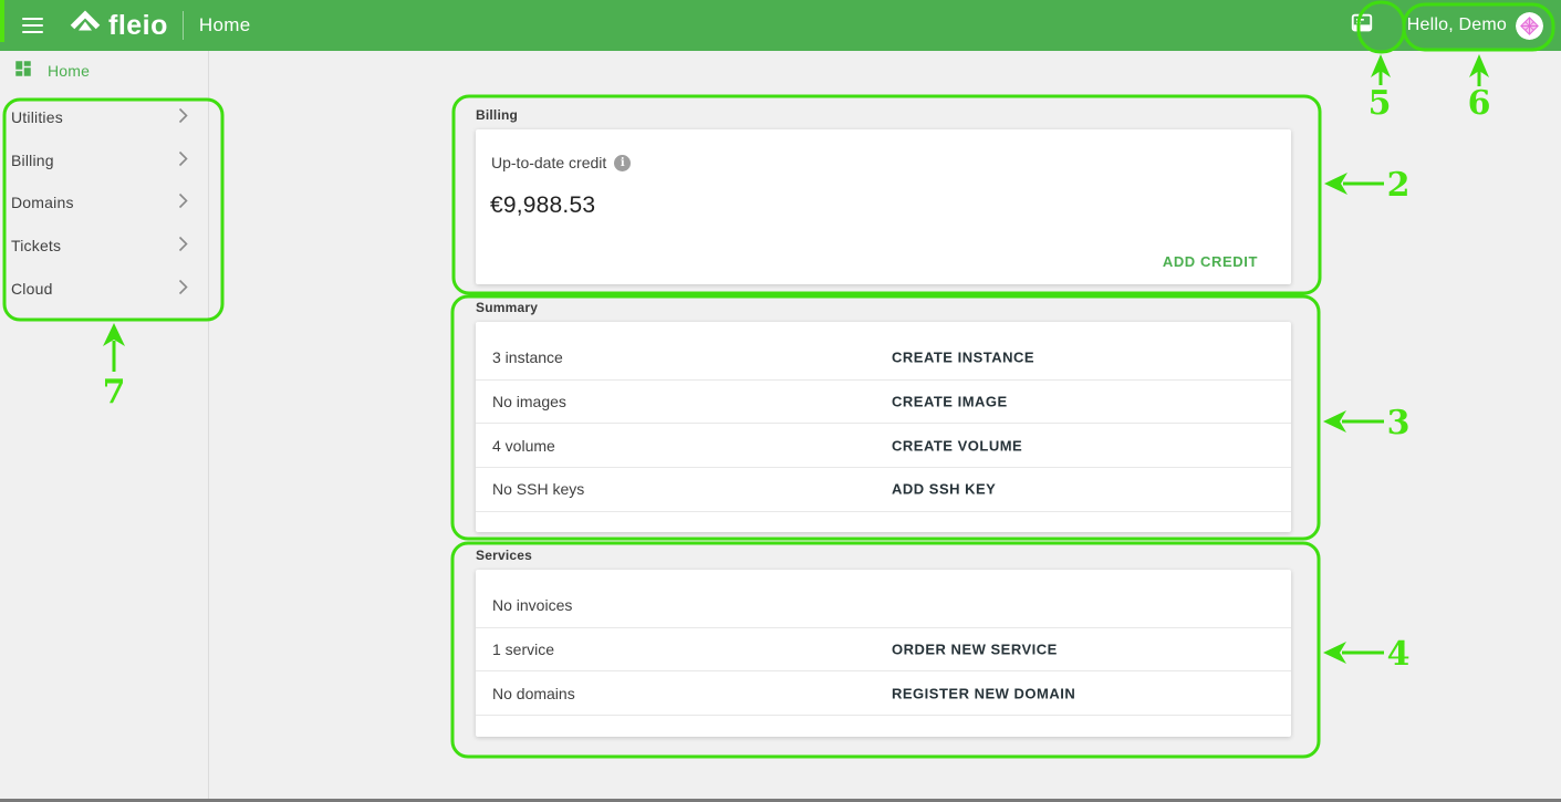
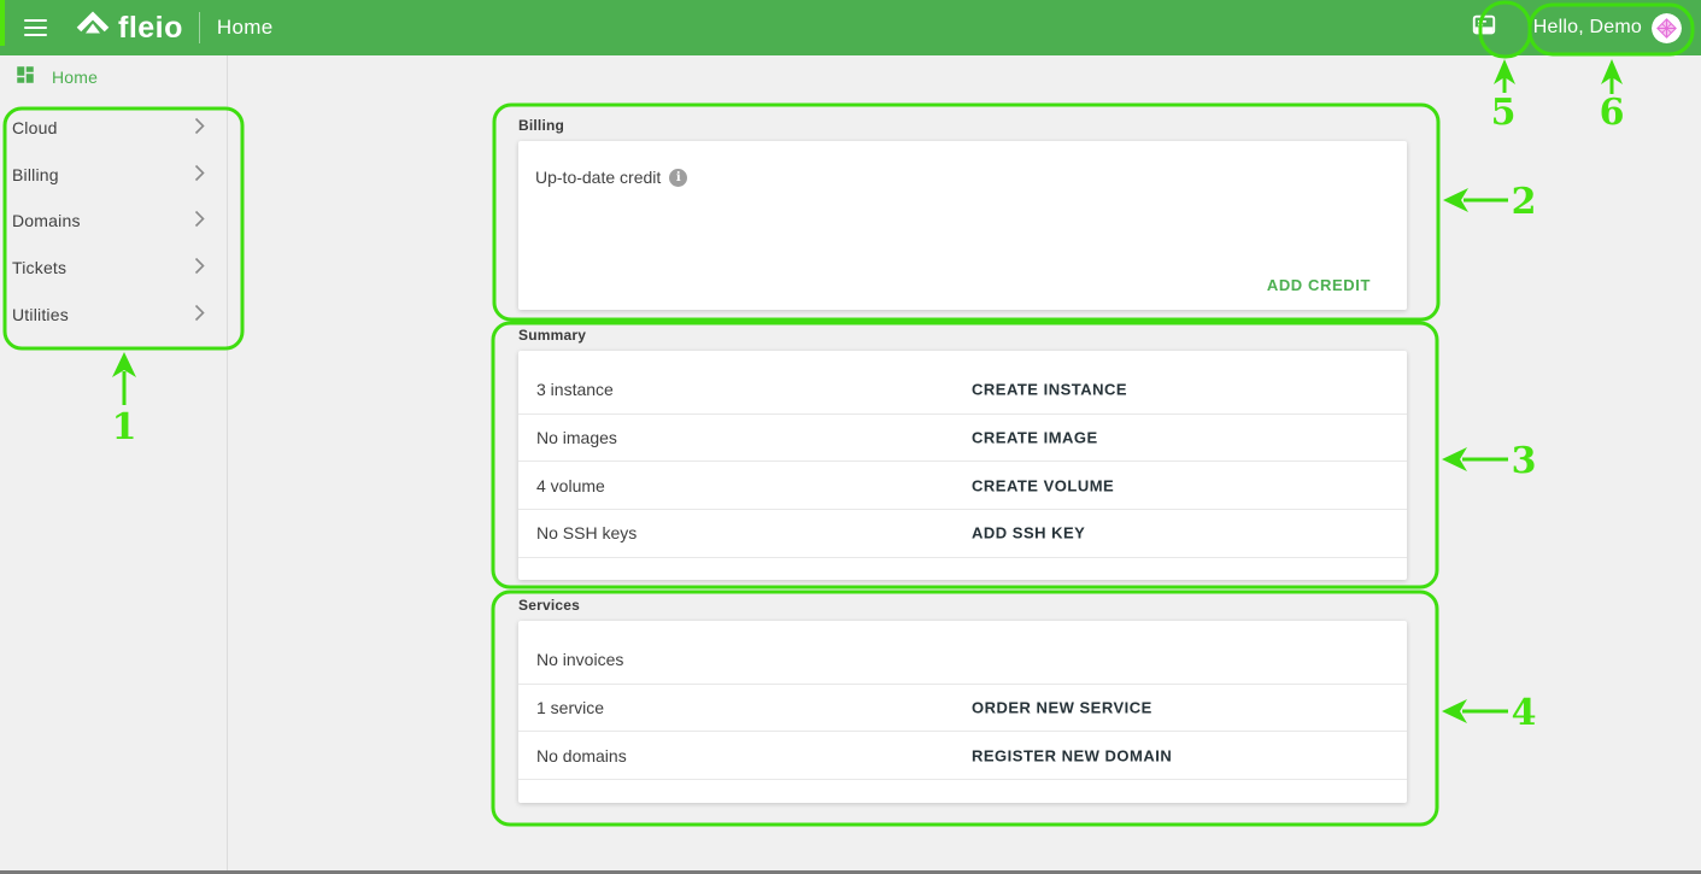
  fleio
  Home
  Hello, Demo
  Home
- Utilities
+ Cloud
  Billing
  Domains
  Tickets
- Cloud
+ Utilities
  Billing
  Up-to-date credit
  i
- €9,988.53
  ADD CREDIT
  Summary
  3 instance
  CREATE INSTANCE
  No images
  CREATE IMAGE
  4 volume
  CREATE VOLUME
  No SSH keys
  ADD SSH KEY
  Services
  No invoices
  1 service
  ORDER NEW SERVICE
  No domains
  REGISTER NEW DOMAIN
- 7
+ 1
  2
  3
  4
  5
  6
